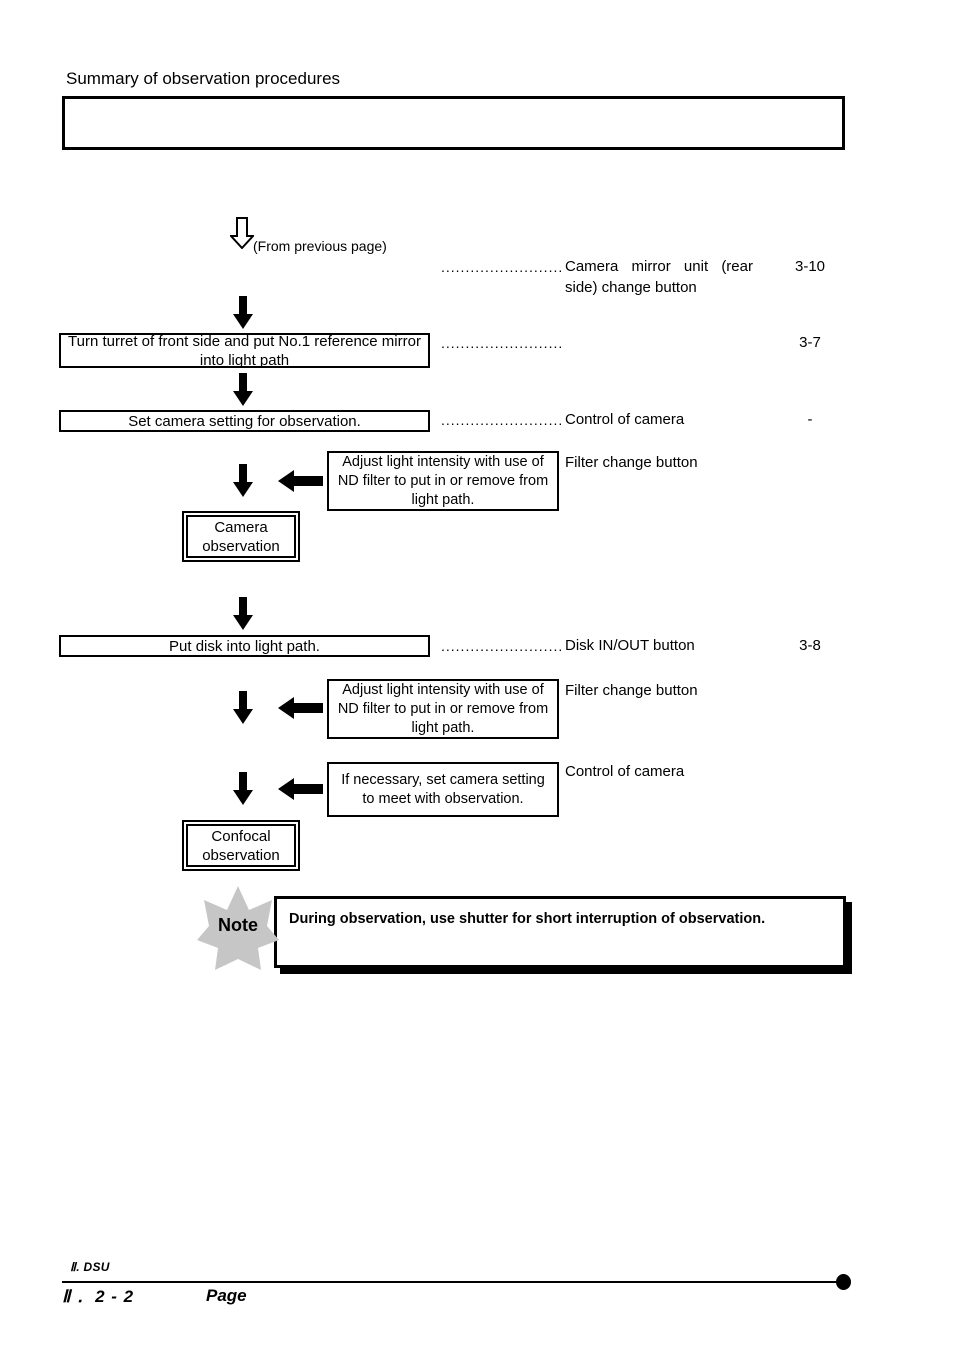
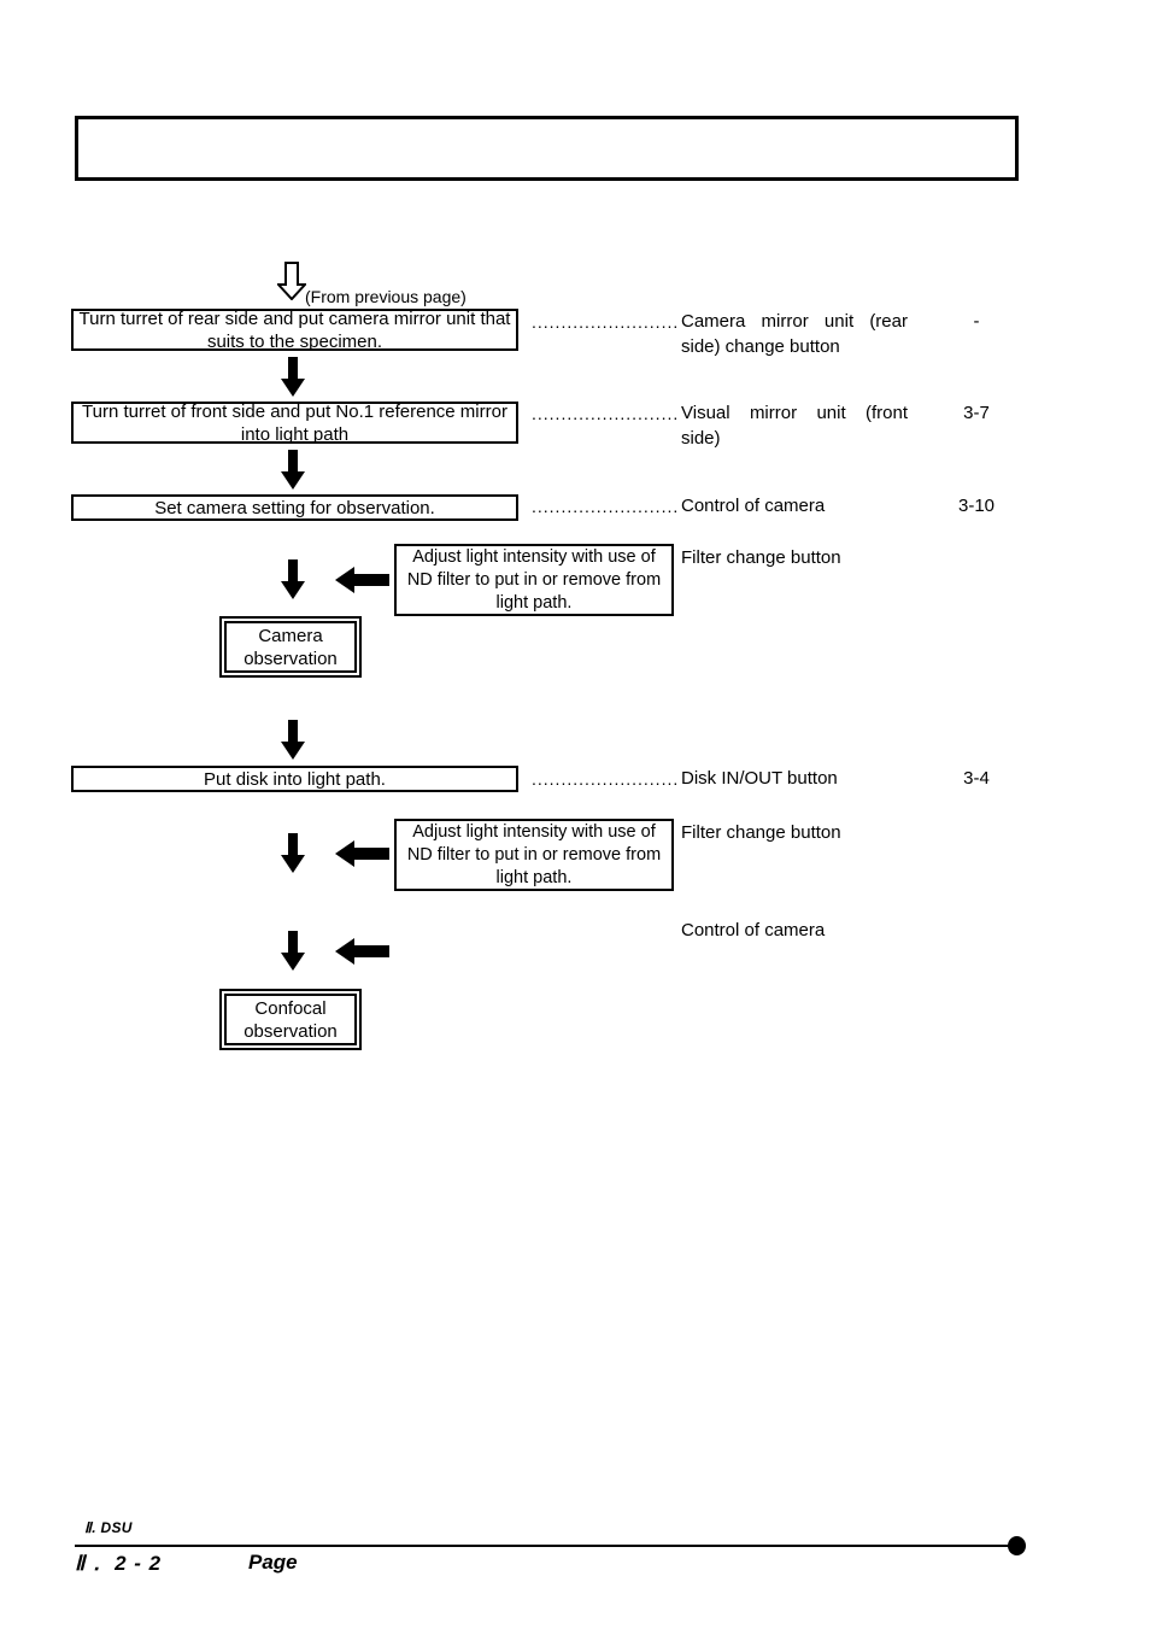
- Summary of observation procedures
  (From previous page)
+ Turn turret of rear side and put camera mirror unit that suits to the specimen.
  .........................
  Camera mirror unit (rear
  side) change button
- 3-10
+ -
  Turn turret of front side and put No.1 reference mirror into light path
  .........................
+ Visual mirror unit (front
+ side)
  3-7
  Set camera setting for observation.
  .........................
  Control of camera
- -
+ 3-10
  Adjust light intensity with use of ND filter to put in or remove from light path.
  Filter change button
  Camera
  observation
  Put disk into light path.
  .........................
  Disk IN/OUT button
- 3-8
+ 3-4
  Adjust light intensity with use of ND filter to put in or remove from light path.
  Filter change button
- If necessary, set camera setting to meet with observation.
  Control of camera
  Confocal
  observation
- During observation, use shutter for short interruption of observation.
- Note
  Ⅱ. DSU
  Ⅱ． 2 - 2
  Page
